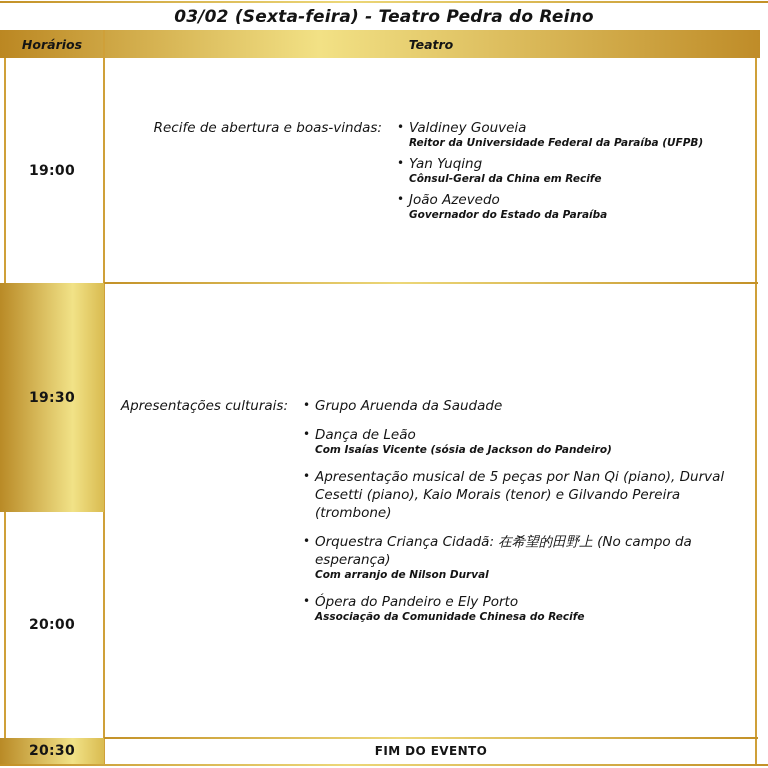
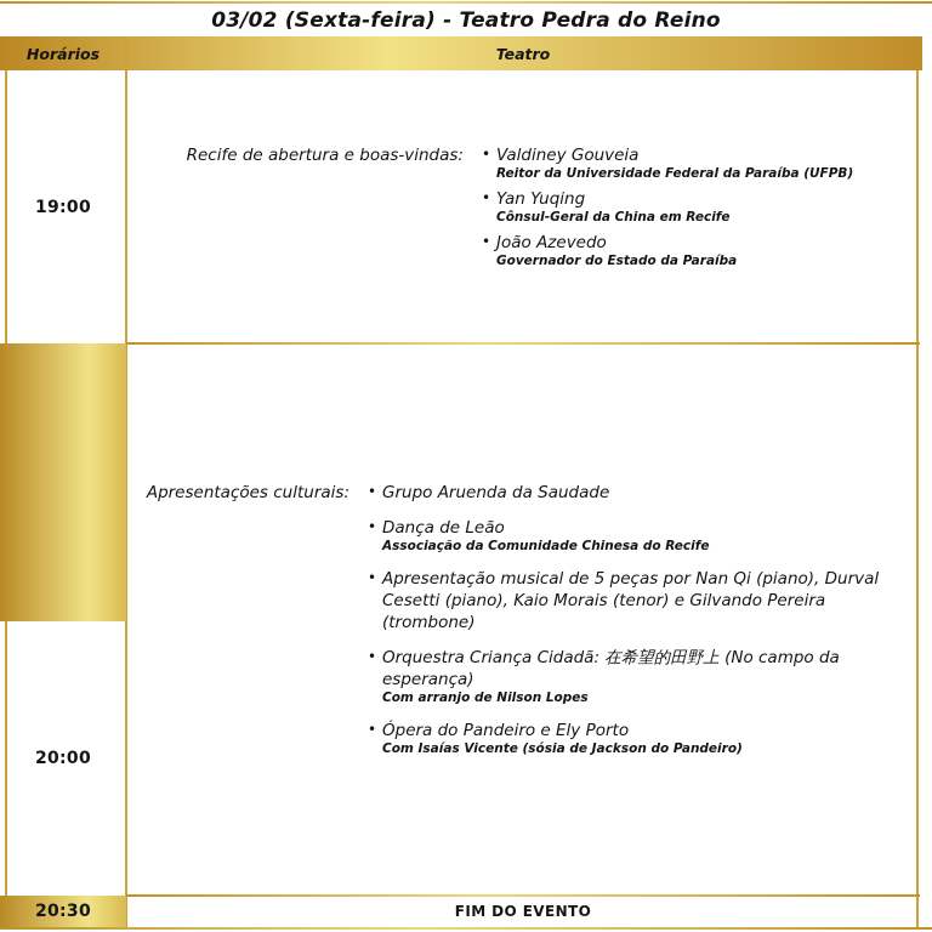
  03/02 (Sexta-feira) - Teatro Pedra do Reino
  Horários
  Teatro
  19:00
- 19:30
  20:00
  20:30
  Recife de abertura e boas-vindas:
  Valdiney Gouveia
  Reitor da Universidade Federal da Paraíba (UFPB)
  Yan Yuqing
  Cônsul-Geral da China em Recife
  João Azevedo
  Governador do Estado da Paraíba
  Apresentações culturais:
  Grupo Aruenda da Saudade
  Dança de Leão
- Com Isaías Vicente (sósia de Jackson do Pandeiro)
+ Associação da Comunidade Chinesa do Recife
  Apresentação musical de 5 peças por Nan Qi (piano), Durval Cesetti (piano), Kaio Morais (tenor) e Gilvando Pereira (trombone)
  Orquestra Criança Cidadã: 在希望的田野上 (No campo da esperança)
- Com arranjo de Nilson Durval
+ Com arranjo de Nilson Lopes
  Ópera do Pandeiro e Ely Porto
- Associação da Comunidade Chinesa do Recife
+ Com Isaías Vicente (sósia de Jackson do Pandeiro)
  FIM DO EVENTO
